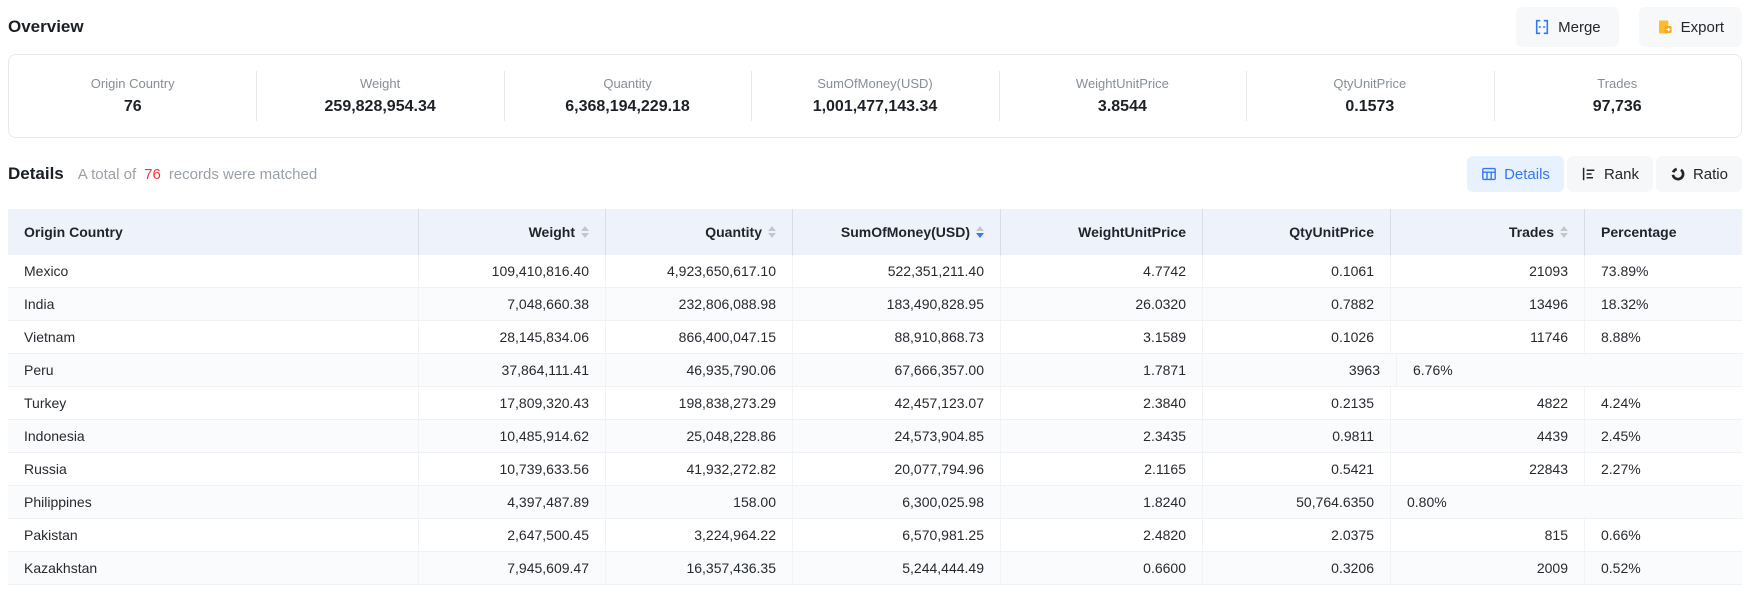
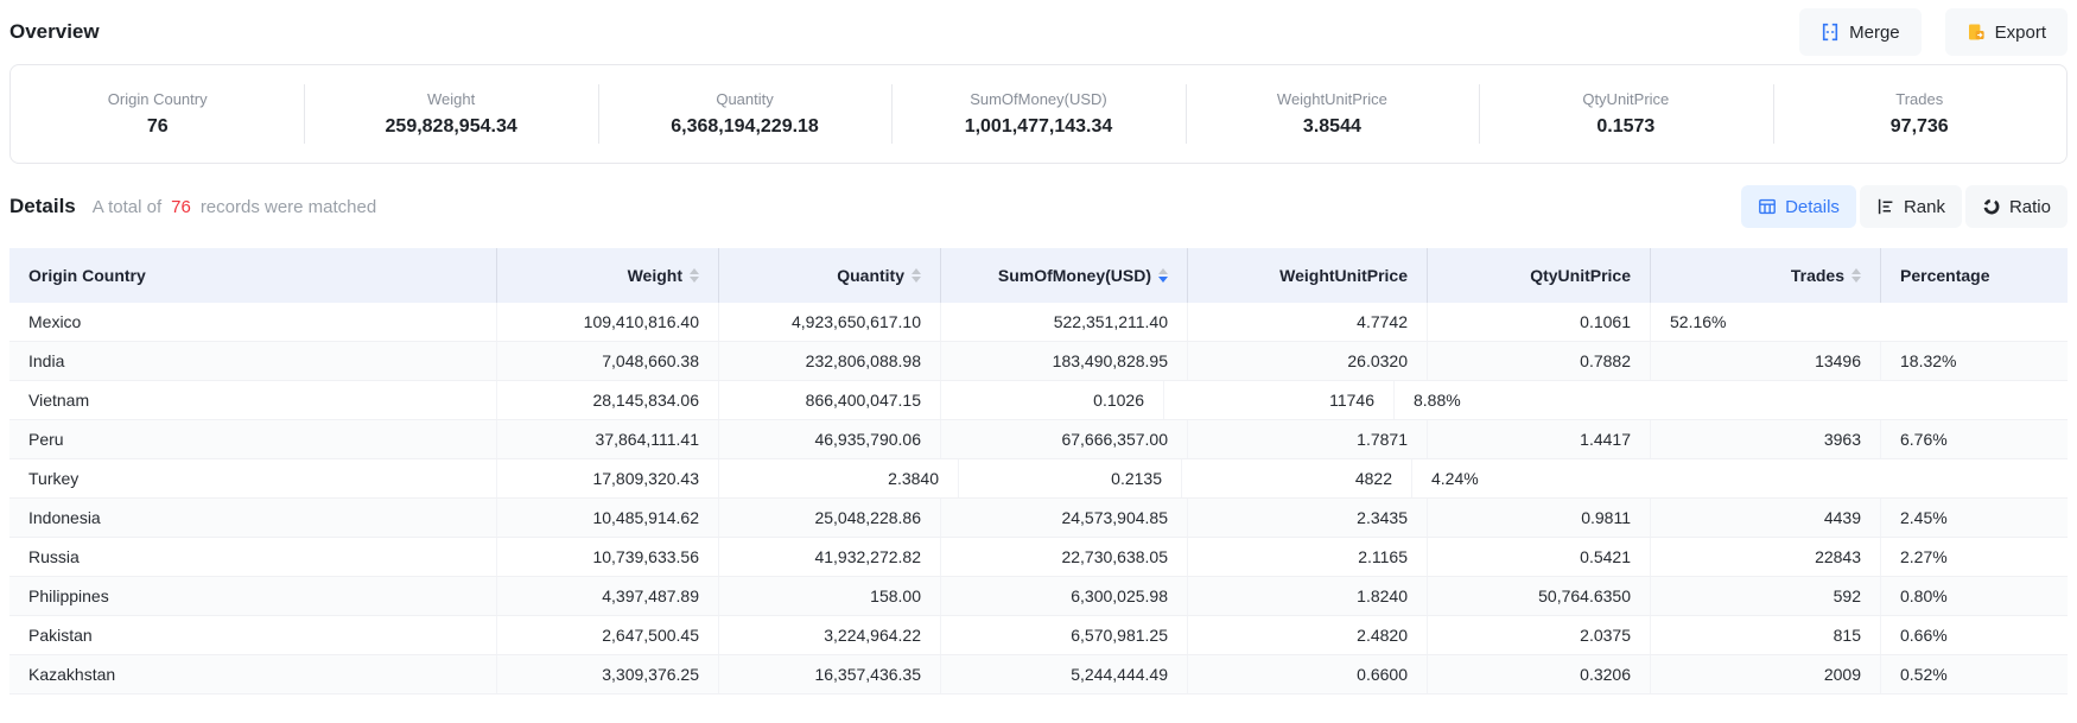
  Overview
  Merge
  Export
  Origin Country
  76
  Weight
  259,828,954.34
  Quantity
  6,368,194,229.18
  SumOfMoney(USD)
  1,001,477,143.34
  WeightUnitPrice
  3.8544
  QtyUnitPrice
  0.1573
  Trades
  97,736
  Details
  A total of
  76
  records were matched
  Details
  Rank
  Ratio
  Origin Country
  Weight
  Quantity
  SumOfMoney(USD)
  WeightUnitPrice
  QtyUnitPrice
  Trades
  Percentage
  Mexico
  109,410,816.40
  4,923,650,617.10
  522,351,211.40
  4.7742
  0.1061
- 21093
- 73.89%
+ 52.16%
  India
  7,048,660.38
  232,806,088.98
  183,490,828.95
  26.0320
  0.7882
  13496
  18.32%
  Vietnam
  28,145,834.06
  866,400,047.15
- 88,910,868.73
- 3.1589
  0.1026
  11746
  8.88%
  Peru
  37,864,111.41
  46,935,790.06
  67,666,357.00
  1.7871
+ 1.4417
  3963
  6.76%
  Turkey
  17,809,320.43
- 198,838,273.29
- 42,457,123.07
  2.3840
  0.2135
  4822
  4.24%
  Indonesia
  10,485,914.62
  25,048,228.86
  24,573,904.85
  2.3435
  0.9811
  4439
  2.45%
  Russia
  10,739,633.56
  41,932,272.82
- 20,077,794.96
+ 22,730,638.05
  2.1165
  0.5421
  22843
  2.27%
  Philippines
  4,397,487.89
  158.00
  6,300,025.98
  1.8240
  50,764.6350
+ 592
  0.80%
  Pakistan
  2,647,500.45
  3,224,964.22
  6,570,981.25
  2.4820
  2.0375
  815
  0.66%
  Kazakhstan
- 7,945,609.47
+ 3,309,376.25
  16,357,436.35
  5,244,444.49
  0.6600
  0.3206
  2009
  0.52%
